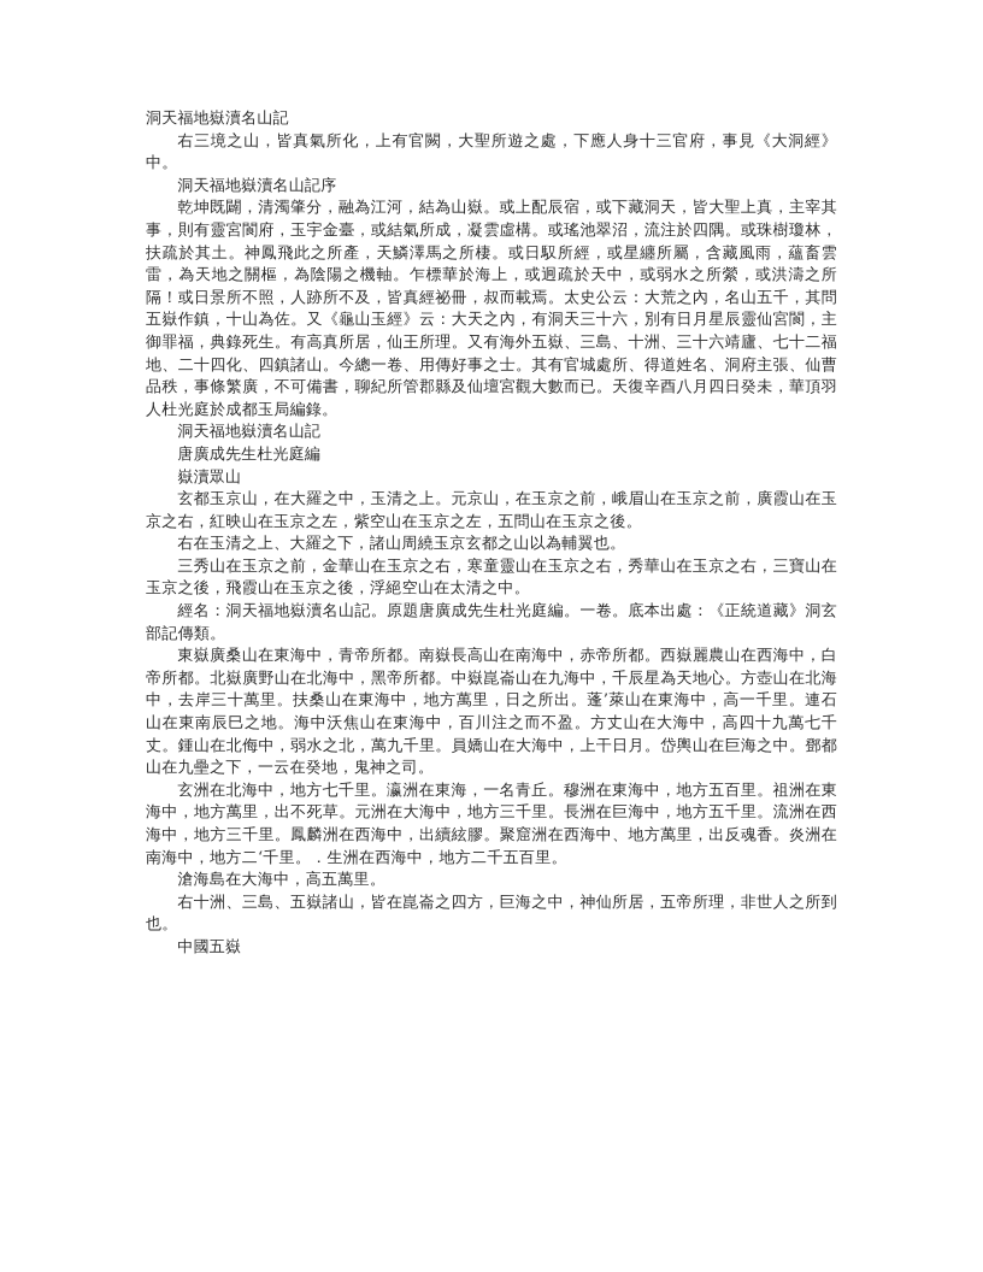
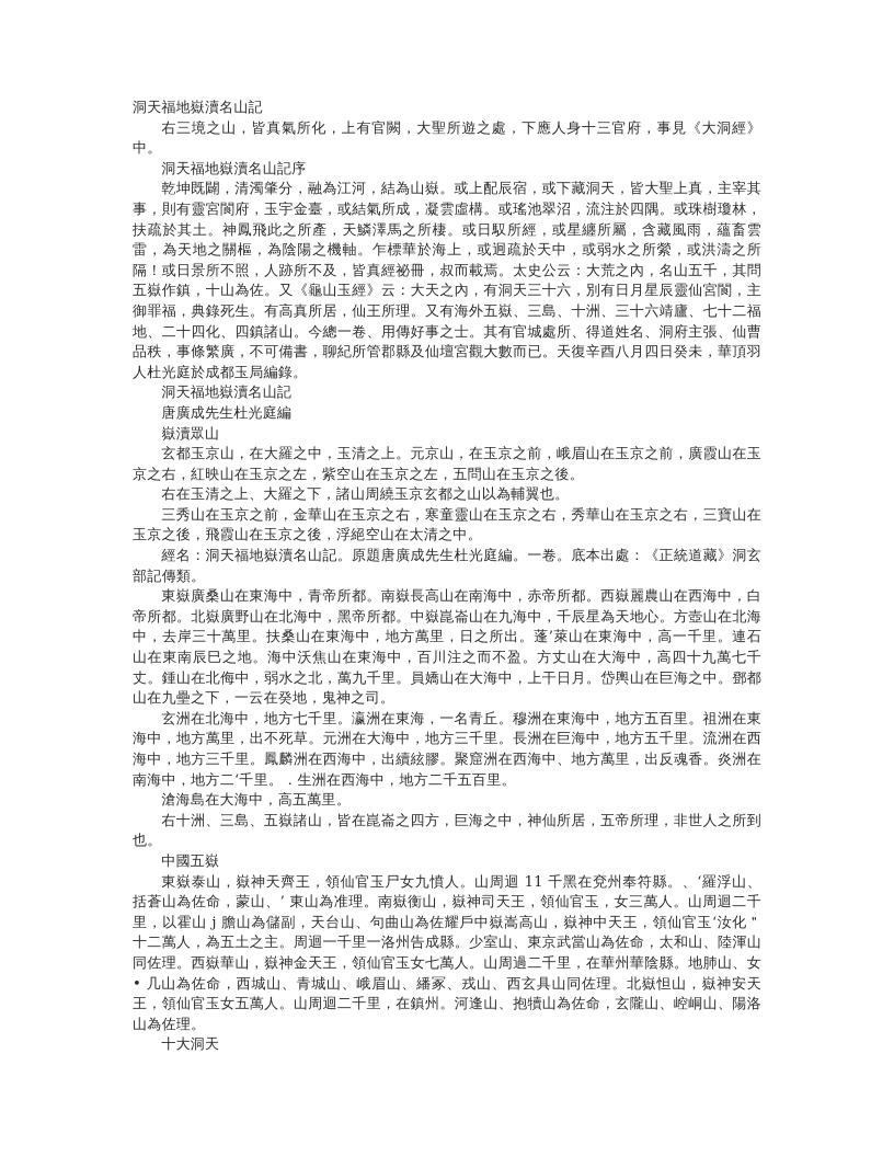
  洞天福地嶽瀆名山記
  右三境之山，皆真氣所化，上有官闕，大聖所遊之處，下應人身十三官府，事見《大洞經》中。
  洞天福地嶽瀆名山記序
  乾坤既闢，清濁肇分，融為江河，結為山嶽。或上配辰宿，或下藏洞天，皆大聖上真，主宰其事，則有靈宮閬府，玉宇金臺，或結氣所成，凝雲虛構。或瑤池翠沼，流注於四隅。或珠樹瓊林，扶疏於其土。神鳳飛此之所產，天鱗澤馬之所棲。或日馭所經，或星纏所屬，含藏風雨，蘊畜雲雷，為天地之關樞，為陰陽之機軸。乍標華於海上，或迥疏於天中，或弱水之所縈，或洪濤之所隔！或日景所不照，人跡所不及，皆真經祕冊，叔而載焉。太史公云：大荒之內，名山五千，其問五嶽作鎮，十山為佐。又《龜山玉經》云：大天之內，有洞天三十六，別有日月星辰靈仙宮閬，主御罪福，典錄死生。有高真所居，仙王所理。又有海外五嶽、三島、十洲、三十六靖廬、七十二福地、二十四化、四鎮諸山。今總一卷、用傳好事之士。其有官城處所、得道姓名、洞府主張、仙曹品秩，事條繁廣，不可備書，聊紀所管郡縣及仙壇宮觀大數而已。天復辛酉八月四日癸未，華頂羽人杜光庭於成都玉局編錄。
  洞天福地嶽瀆名山記
  唐廣成先生杜光庭編
  嶽瀆眾山
  玄都玉京山，在大羅之中，玉清之上。元京山，在玉京之前，峨眉山在玉京之前，廣霞山在玉京之右，紅映山在玉京之左，紫空山在玉京之左，五問山在玉京之後。
  右在玉清之上、大羅之下，諸山周繞玉京玄都之山以為輔翼也。
  三秀山在玉京之前，金華山在玉京之右，寒童靈山在玉京之右，秀華山在玉京之右，三寶山在玉京之後，飛霞山在玉京之後，浮絕空山在太清之中。
  經名：洞天福地嶽瀆名山記。原題唐廣成先生杜光庭編。一卷。底本出處：《正統道藏》洞玄部記傳類。
  東嶽廣桑山在東海中，青帝所都。南嶽長高山在南海中，赤帝所都。西嶽麗農山在西海中，白帝所都。北嶽廣野山在北海中，黑帝所都。中嶽崑崙山在九海中，千辰星為天地心。方壺山在北海中，去岸三十萬里。扶桑山在東海中，地方萬里，日之所出。蓬’萊山在東海中，高一千里。連石山在東南辰巳之地。海中沃焦山在東海中，百川注之而不盈。方丈山在大海中，高四十九萬七千丈。鍾山在北侮中，弱水之北，萬九千里。員嬌山在大海中，上干日月。岱輿山在巨海之中。鄧都山在九壘之下，一云在癸地，鬼神之司。
  玄洲在北海中，地方七千里。瀛洲在東海，一名青丘。穆洲在東海中，地方五百里。祖洲在東海中，地方萬里，出不死草。元洲在大海中，地方三千里。長洲在巨海中，地方五千里。流洲在西海中，地方三千里。鳳麟洲在西海中，出續絃膠。聚窟洲在西海中、地方萬里，出反魂香。炎洲在南海中，地方二‘千里。．生洲在西海中，地方二千五百里。
  滄海島在大海中，高五萬里。
  右十洲、三島、五嶽諸山，皆在崑崙之四方，巨海之中，神仙所居，五帝所理，非世人之所到也。
  中國五嶽
+ 東嶽泰山，嶽神天齊王，領仙官玉尸女九憤人。山周迴 11 千黑在兗州奉符縣。、‘羅浮山、括蒼山為佐命，蒙山、’ 東山為准理。南嶽衡山，嶽神司天王，領仙官玉，女三萬人。山周迴二千里，以霍山 j 膽山為儲副，天台山、句曲山為佐耀戶中嶽嵩高山，嶽神中天王，領仙官玉‘汝化＂十二萬人，為五土之主。周迴一千里一洛州告成縣。少室山、東京武當山為佐命，太和山、陸渾山同佐理。西嶽華山，嶽神金天王，領仙官玉女七萬人。山周過二千里，在華州華陰縣。地肺山、女• 几山為佐命，西城山、青城山、峨眉山、繙冢、戎山、西玄具山同佐理。北嶽怛山，嶽神安天王，領仙官玉女五萬人。山周迴二千里，在鎮州。河逢山、抱犢山為佐命，玄隴山、崆峒山、陽洛山為佐理。
+ 十大洞天
